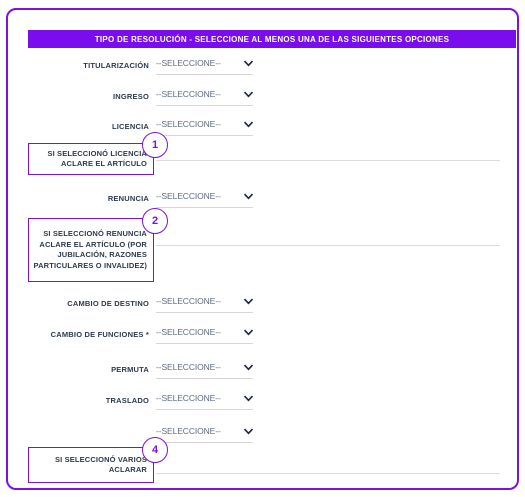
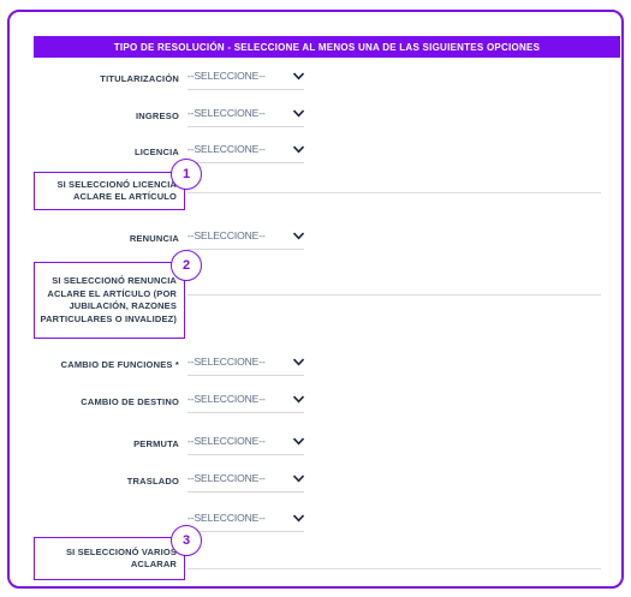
  TIPO DE RESOLUCIÓN - SELECCIONE AL MENOS UNA DE LAS SIGUIENTES OPCIONES
  TITULARIZACIÓN
  --SELECCIONE--
  INGRESO
  --SELECCIONE--
  LICENCIA
  --SELECCIONE--
  SI SELECCIONÓ LICENCI ACLARE EL ARTÍCULO
  1
  RENUNCIA
  --SELECCIONE--
  SI SELECCIONÓ RENUNCIA ACLARE EL ARTÍCULO (POR JUBILACIÓN, RAZONES PARTICULARES O INVALIDEZ)
  2
- CAMBIO DE DESTINO
+ CAMBIO DE FUNCIONES *
  --SELECCIONE--
- CAMBIO DE FUNCIONES *
+ CAMBIO DE DESTINO
  --SELECCIONE--
  PERMUTA
  --SELECCIONE--
  TRASLADO
  --SELECCIONE--
  --SELECCIONE--
  SI SELECCIONÓ VARIOS ACLARAR
- 4
+ 3
